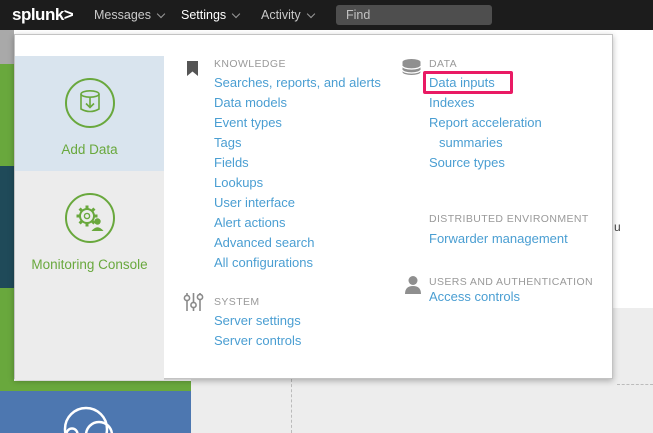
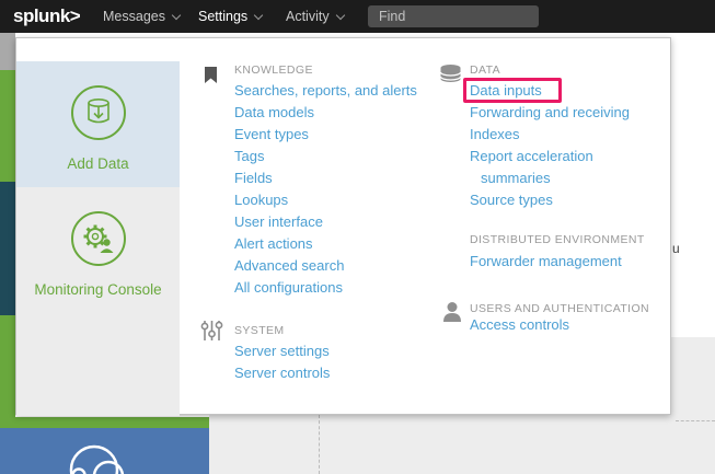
  splunk>
  Messages
  Settings
  Activity
  Find
  u
  Add Data
  Monitoring Console
  KNOWLEDGE
  Searches, reports, and alerts
  Data models
  Event types
  Tags
  Fields
  Lookups
  User interface
  Alert actions
  Advanced search
  All configurations
  SYSTEM
  Server settings
  Server controls
  DATA
  Data inputs
+ Forwarding and receiving
  Indexes
  Report acceleration summaries
  Source types
  DISTRIBUTED ENVIRONMENT
  Forwarder management
  USERS AND AUTHENTICATION
  Access controls
